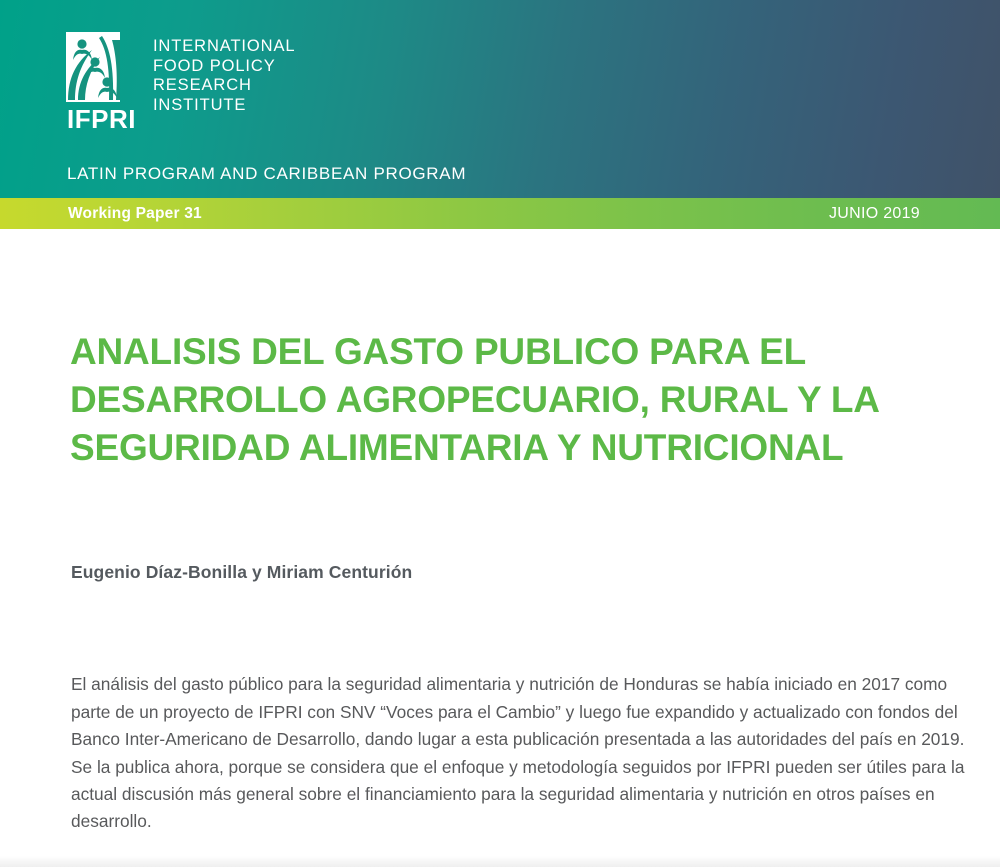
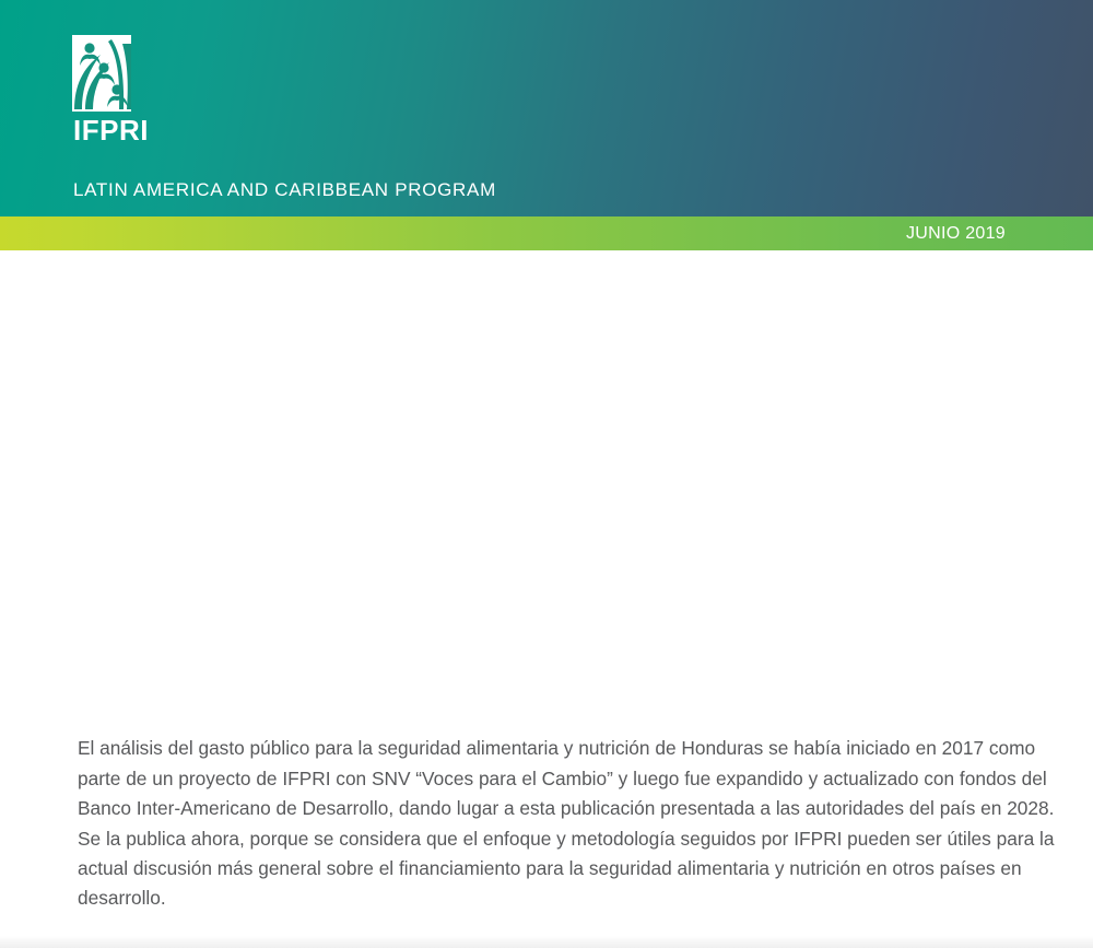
  IFPRI
- INTERNATIONAL
- FOOD POLICY
- RESEARCH
- INSTITUTE
- LATIN PROGRAM AND CARIBBEAN PROGRAM
+ LATIN AMERICA AND CARIBBEAN PROGRAM
- Working Paper 31
  JUNIO 2019
- ANALISIS DEL GASTO PUBLICO PARA EL DESARROLLO AGROPECUARIO, RURAL Y LA SEGURIDAD ALIMENTARIA Y NUTRICIONAL
- Eugenio Díaz-Bonilla y Miriam Centurión
- El análisis del gasto público para la seguridad alimentaria y nutrición de Honduras se había iniciado en 2017 como parte de un proyecto de IFPRI con SNV “Voces para el Cambio” y luego fue expandido y actualizado con fondos del Banco Inter-Americano de Desarrollo, dando lugar a esta publicación presentada a las autoridades del país en 2019. Se la publica ahora, porque se considera que el enfoque y metodología seguidos por IFPRI pueden ser útiles para la actual discusión más general sobre el financiamiento para la seguridad alimentaria y nutrición en otros países en desarrollo.
+ El análisis del gasto público para la seguridad alimentaria y nutrición de Honduras se había iniciado en 2017 como parte de un proyecto de IFPRI con SNV “Voces para el Cambio” y luego fue expandido y actualizado con fondos del Banco Inter-Americano de Desarrollo, dando lugar a esta publicación presentada a las autoridades del país en 2028. Se la publica ahora, porque se considera que el enfoque y metodología seguidos por IFPRI pueden ser útiles para la actual discusión más general sobre el financiamiento para la seguridad alimentaria y nutrición en otros países en desarrollo.
